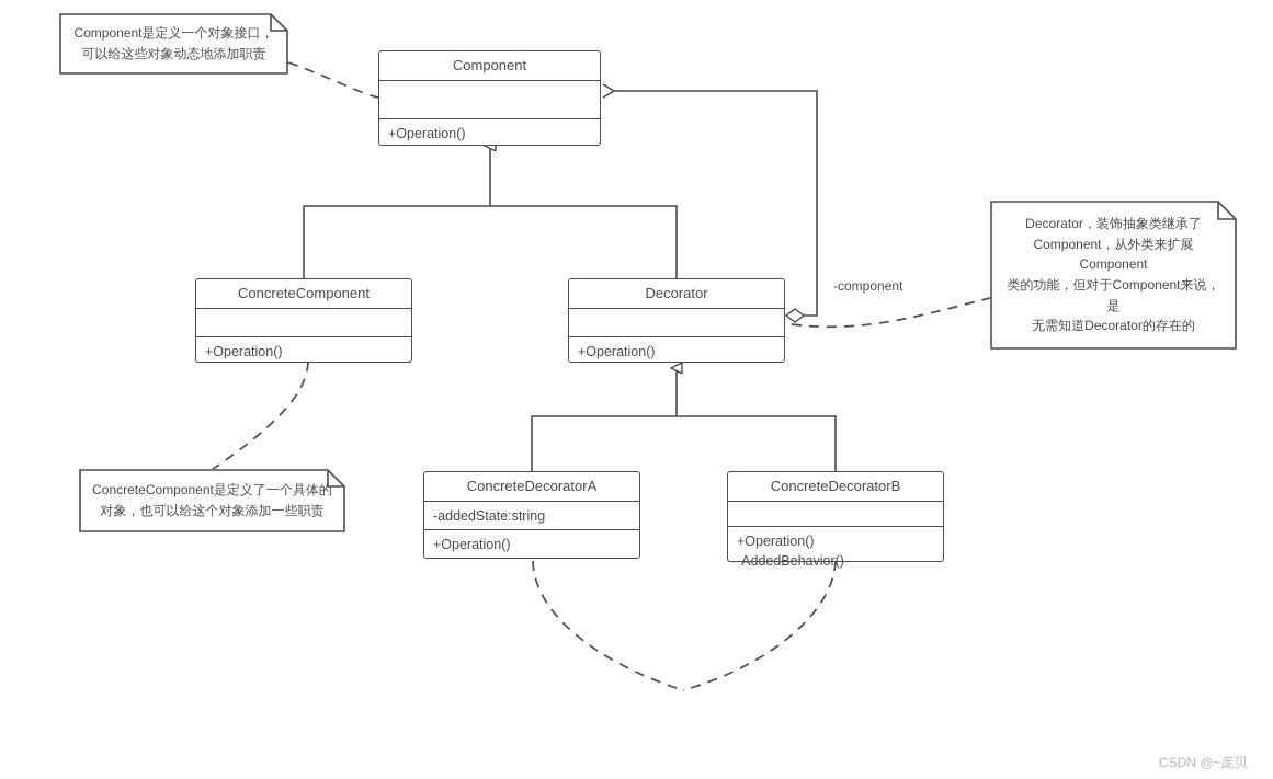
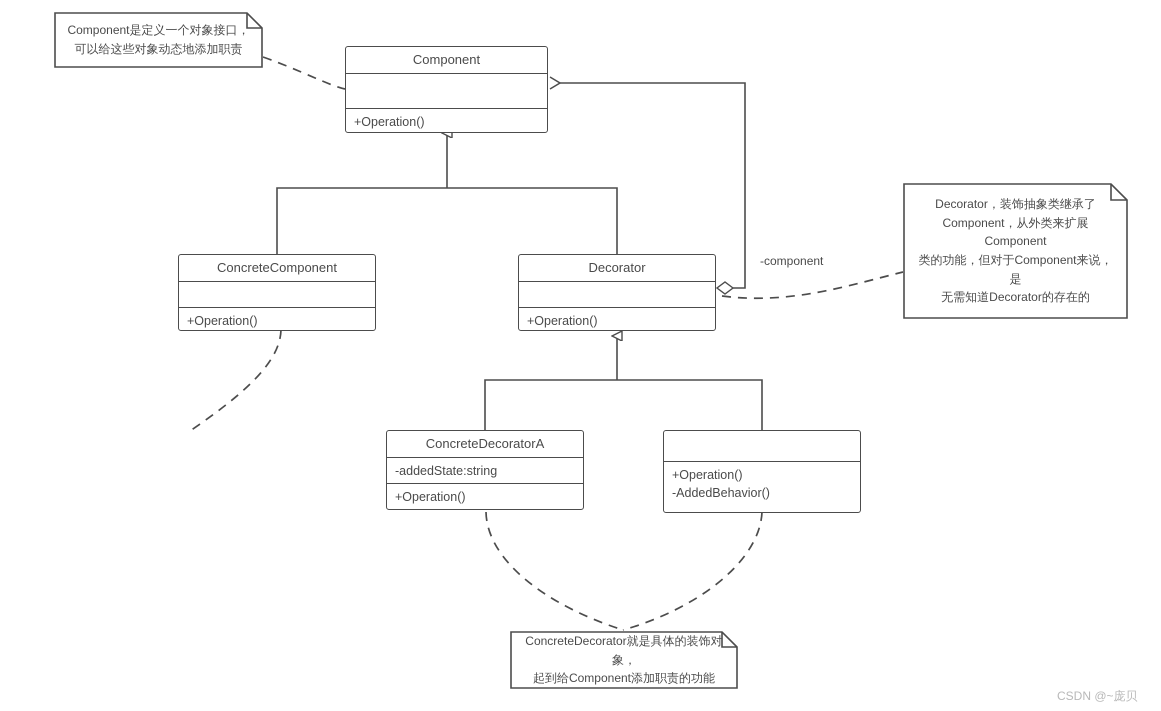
  Component
  +Operation()
  ConcreteComponent
  +Operation()
  Decorator
  +Operation()
  ConcreteDecoratorA
  -addedState:string
  +Operation()
- ConcreteDecoratorB
  +Operation()
  -AddedBehavior()
  -component
  Component是定义一个对象接口，
  可以给这些对象动态地添加职责
- ConcreteComponent是定义了一个具体的
- 对象，也可以给这个对象添加一些职责
  Decorator，装饰抽象类继承了
  Component，从外类来扩展Component
  类的功能，但对于Component来说，是
  无需知道Decorator的存在的
+ ConcreteDecorator就是具体的装饰对象，
+ 起到给Component添加职责的功能
  CSDN @~庞贝
